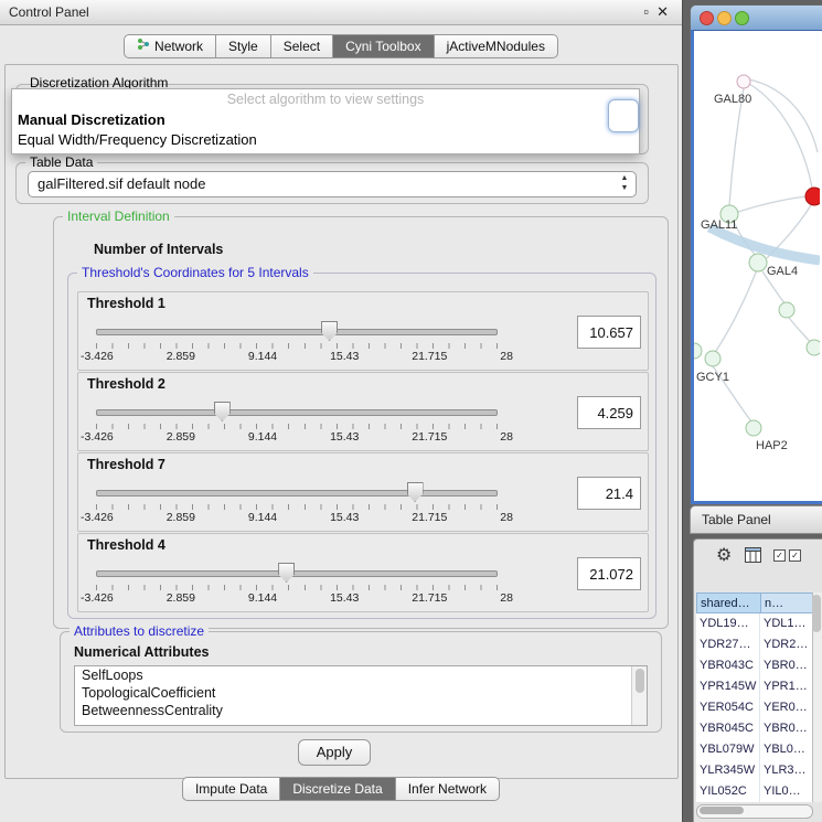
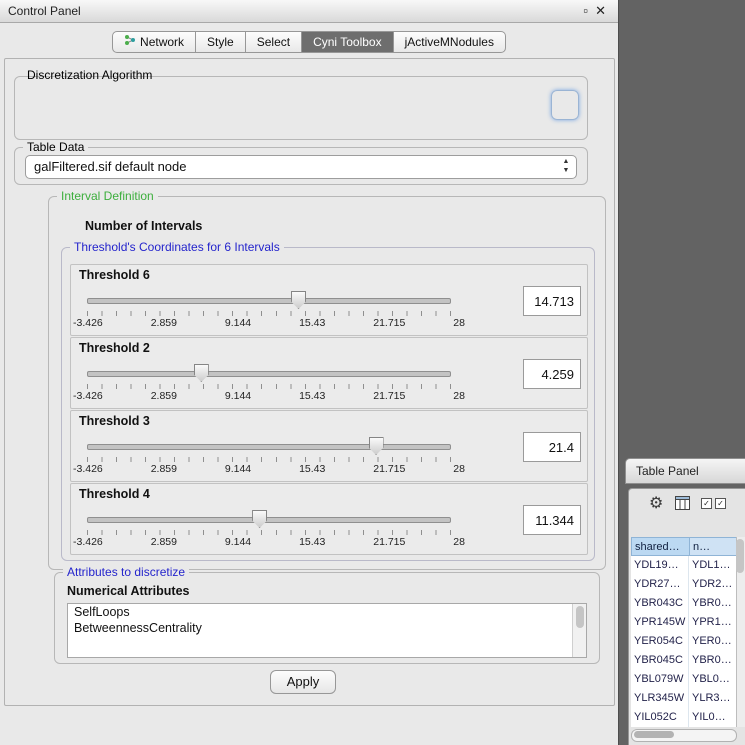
  Control Panel
  ▫
  ✕
  Network
  Style
  Select
  Cyni Toolbox
  jActiveMNodules
  Discretization Algorithm
- Select algorithm to view settings
- Manual Discretization
- Equal Width/Frequency Discretization
  Table Data
  galFiltered.sif default node
  Interval Definition
  Number of Intervals
- Threshold's Coordinates for 5 Intervals
+ Threshold's Coordinates for 6 Intervals
- Threshold 1
+ Threshold 6
  -3.426
  2.859
  9.144
  15.43
  21.715
  28
- 10.657
+ 14.713
  Threshold 2
  -3.426
  2.859
  9.144
  15.43
  21.715
  28
  4.259
- Threshold 7
+ Threshold 3
  -3.426
  2.859
  9.144
  15.43
  21.715
  28
  21.4
  Threshold 4
  -3.426
  2.859
  9.144
  15.43
  21.715
  28
- 21.072
+ 11.344
  Attributes to discretize
  Numerical Attributes
  SelfLoops
- TopologicalCoefficient
  BetweennessCentrality
  Apply
- Impute Data
- Discretize Data
- Infer Network
- GAL80
- GAL11
- GAL4
- GCY1
- HAP2
  Table Panel
  ⚙
  ✓
  ✓
  shared…
  n…
  YDL19…
  YDL1…
  YDR27…
  YDR2…
  YBR043C
  YBR0…
  YPR145W
  YPR1…
  YER054C
  YER0…
  YBR045C
  YBR0…
  YBL079W
  YBL0…
  YLR345W
  YLR3…
  YIL052C
  YIL0…
